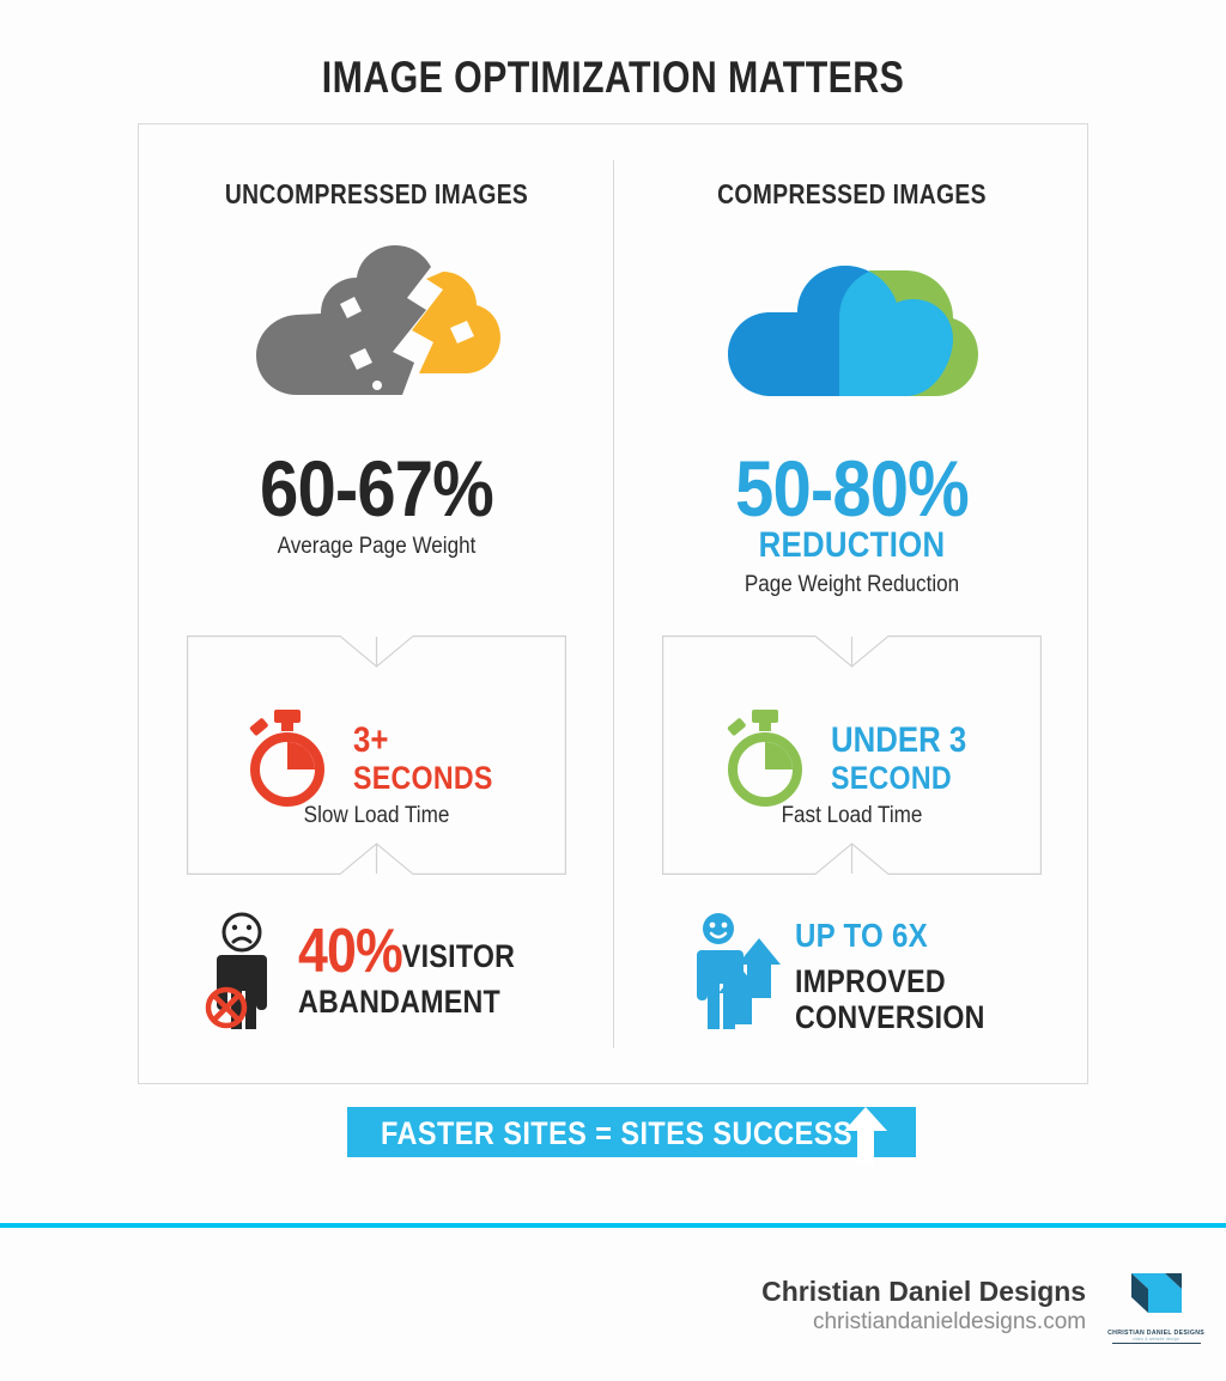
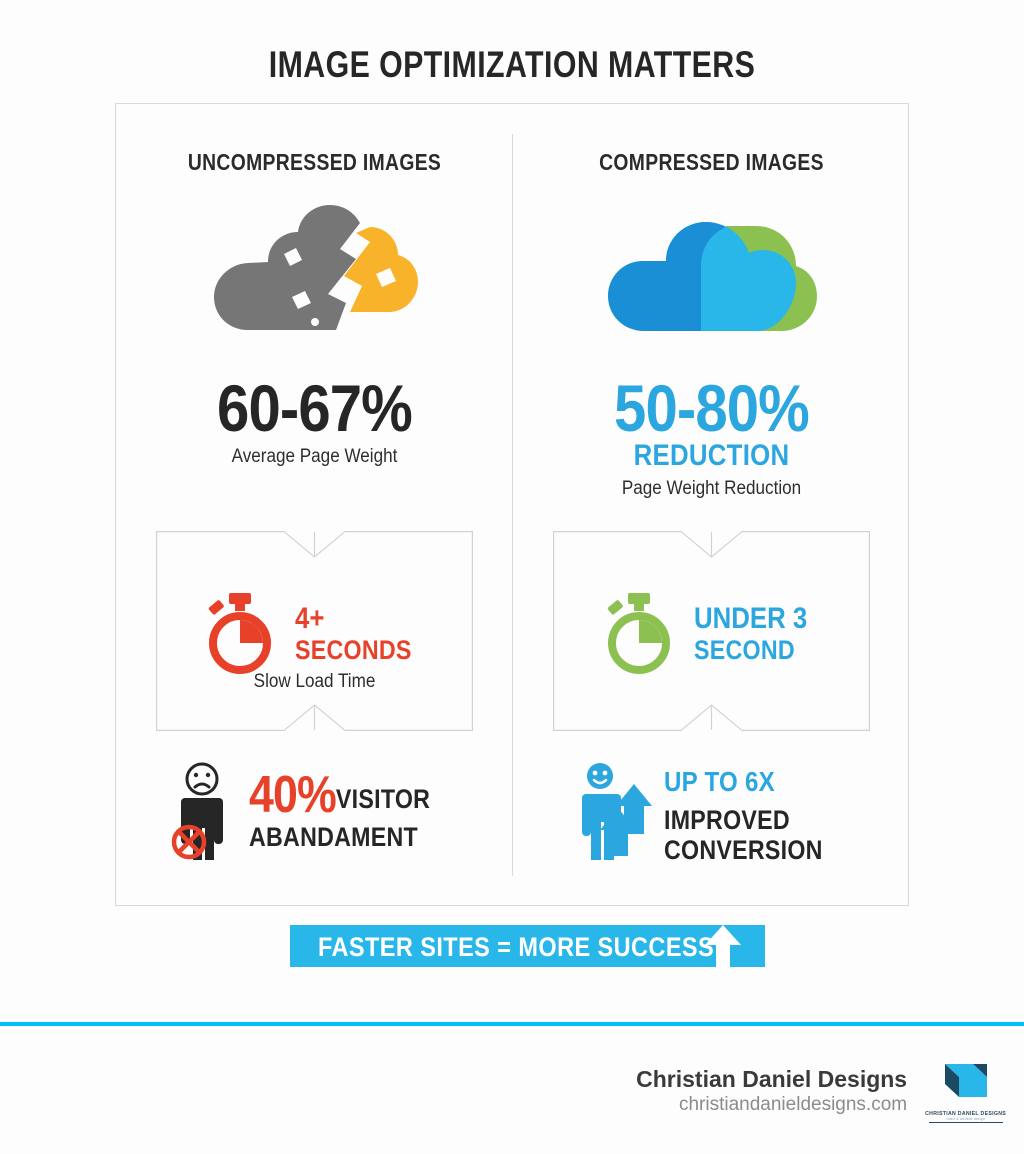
  IMAGE OPTIMIZATION MATTERS
  UNCOMPRESSED IMAGES
  60-67%
  Average Page Weight
- 3+
+ 4+
  SECONDS
  Slow Load Time
  40%VISITOR
  ABANDAMENT
  COMPRESSED IMAGES
  50-80%
  REDUCTION
  Page Weight Reduction
  UNDER 3
  SECOND
- Fast Load Time
  UP TO 6X
  IMPROVED
  CONVERSION
- FASTER SITES = SITES SUCCESS
+ FASTER SITES = MORE SUCCESS
  Christian Daniel Designs
  christiandanieldesigns.com
